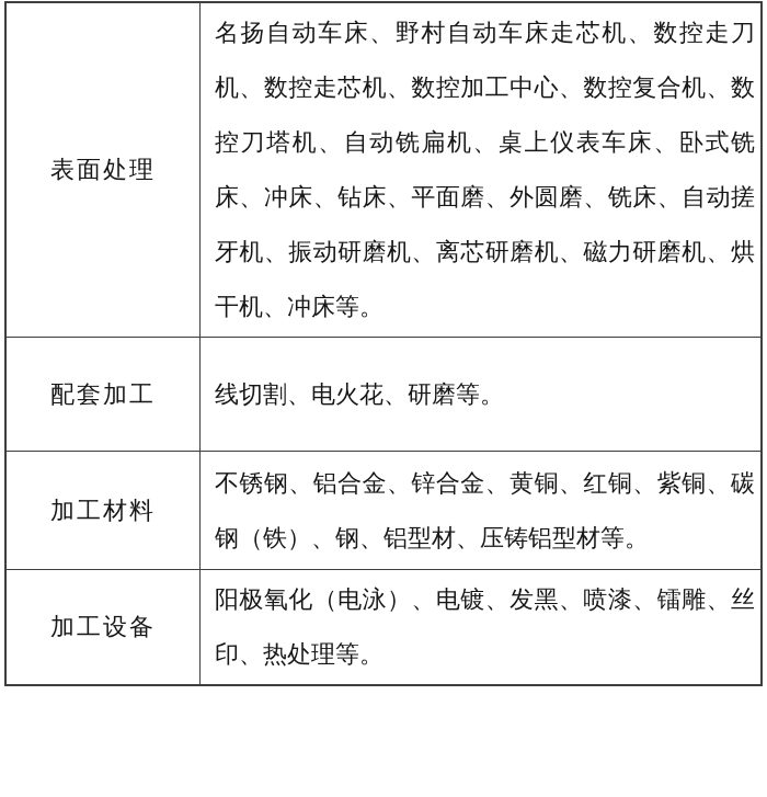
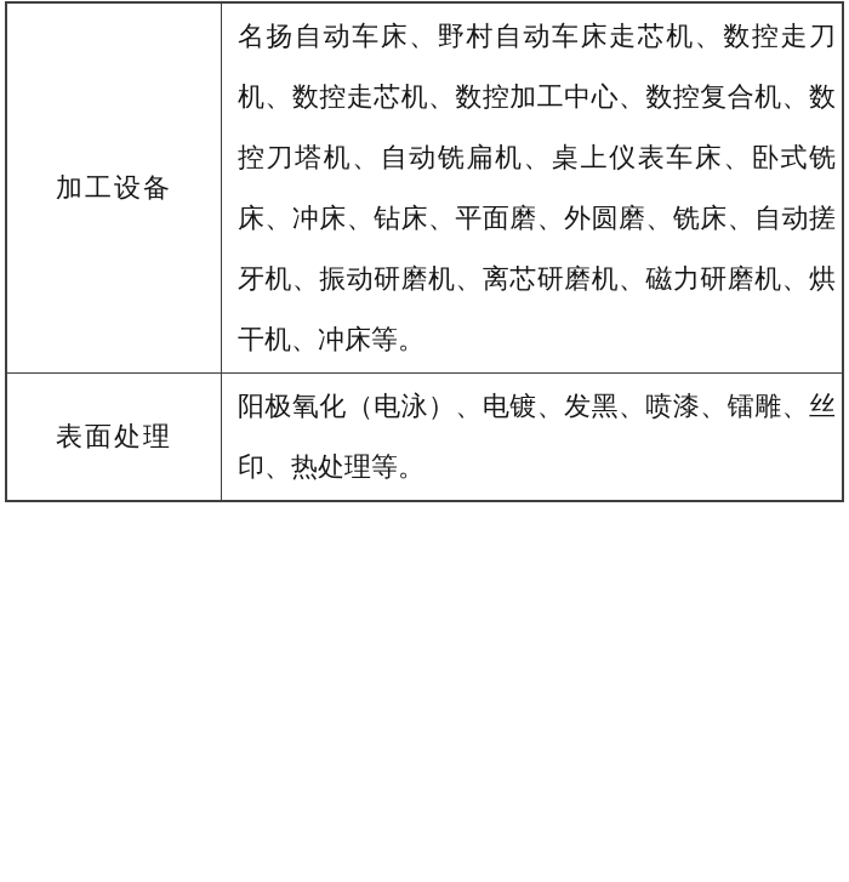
- 表面处理	名扬自动车床、野村自动车床走芯机、数控走刀机、数控走芯机、数控加工中心、数控复合机、数控刀塔机、自动铣扁机、桌上仪表车床、卧式铣床、冲床、钻床、平面磨、外圆磨、铣床、自动搓牙机、振动研磨机、离芯研磨机、磁力研磨机、烘干机、冲床等。
+ 加工设备	名扬自动车床、野村自动车床走芯机、数控走刀机、数控走芯机、数控加工中心、数控复合机、数控刀塔机、自动铣扁机、桌上仪表车床、卧式铣床、冲床、钻床、平面磨、外圆磨、铣床、自动搓牙机、振动研磨机、离芯研磨机、磁力研磨机、烘干机、冲床等。
- 配套加工	线切割、电火花、研磨等。
- 加工材料	不锈钢、铝合金、锌合金、黄铜、红铜、紫铜、碳钢（铁）、钢、铝型材、压铸铝型材等。
- 加工设备	阳极氧化（电泳）、电镀、发黑、喷漆、镭雕、丝印、热处理等。
+ 表面处理	阳极氧化（电泳）、电镀、发黑、喷漆、镭雕、丝印、热处理等。
